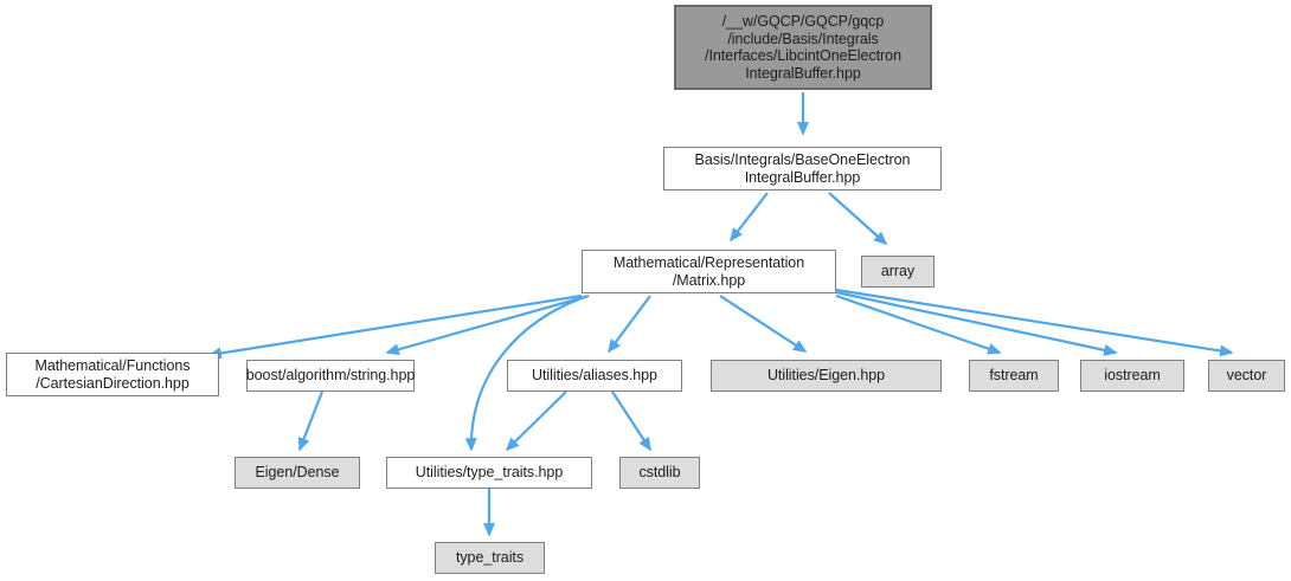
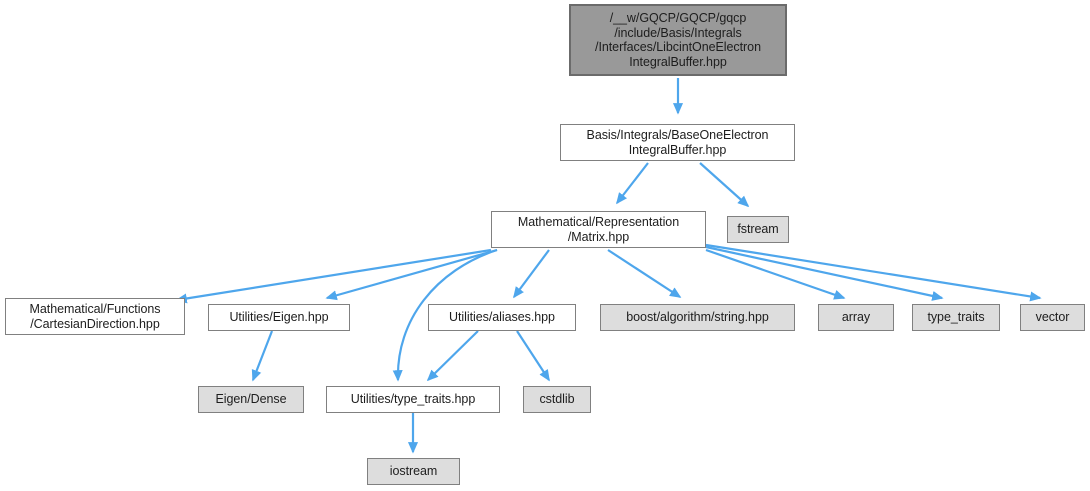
  /__w/GQCP/GQCP/gqcp
  /include/Basis/Integrals
  /Interfaces/LibcintOneElectron
  IntegralBuffer.hpp
  Basis/Integrals/BaseOneElectron
  IntegralBuffer.hpp
  Mathematical/Representation
  /Matrix.hpp
- array
+ fstream
  Mathematical/Functions
  /CartesianDirection.hpp
- boost/algorithm/string.hpp
+ Utilities/Eigen.hpp
  Utilities/aliases.hpp
- Utilities/Eigen.hpp
+ boost/algorithm/string.hpp
- fstream
+ array
- iostream
+ type_traits
  vector
  Eigen/Dense
  Utilities/type_traits.hpp
  cstdlib
- type_traits
+ iostream
